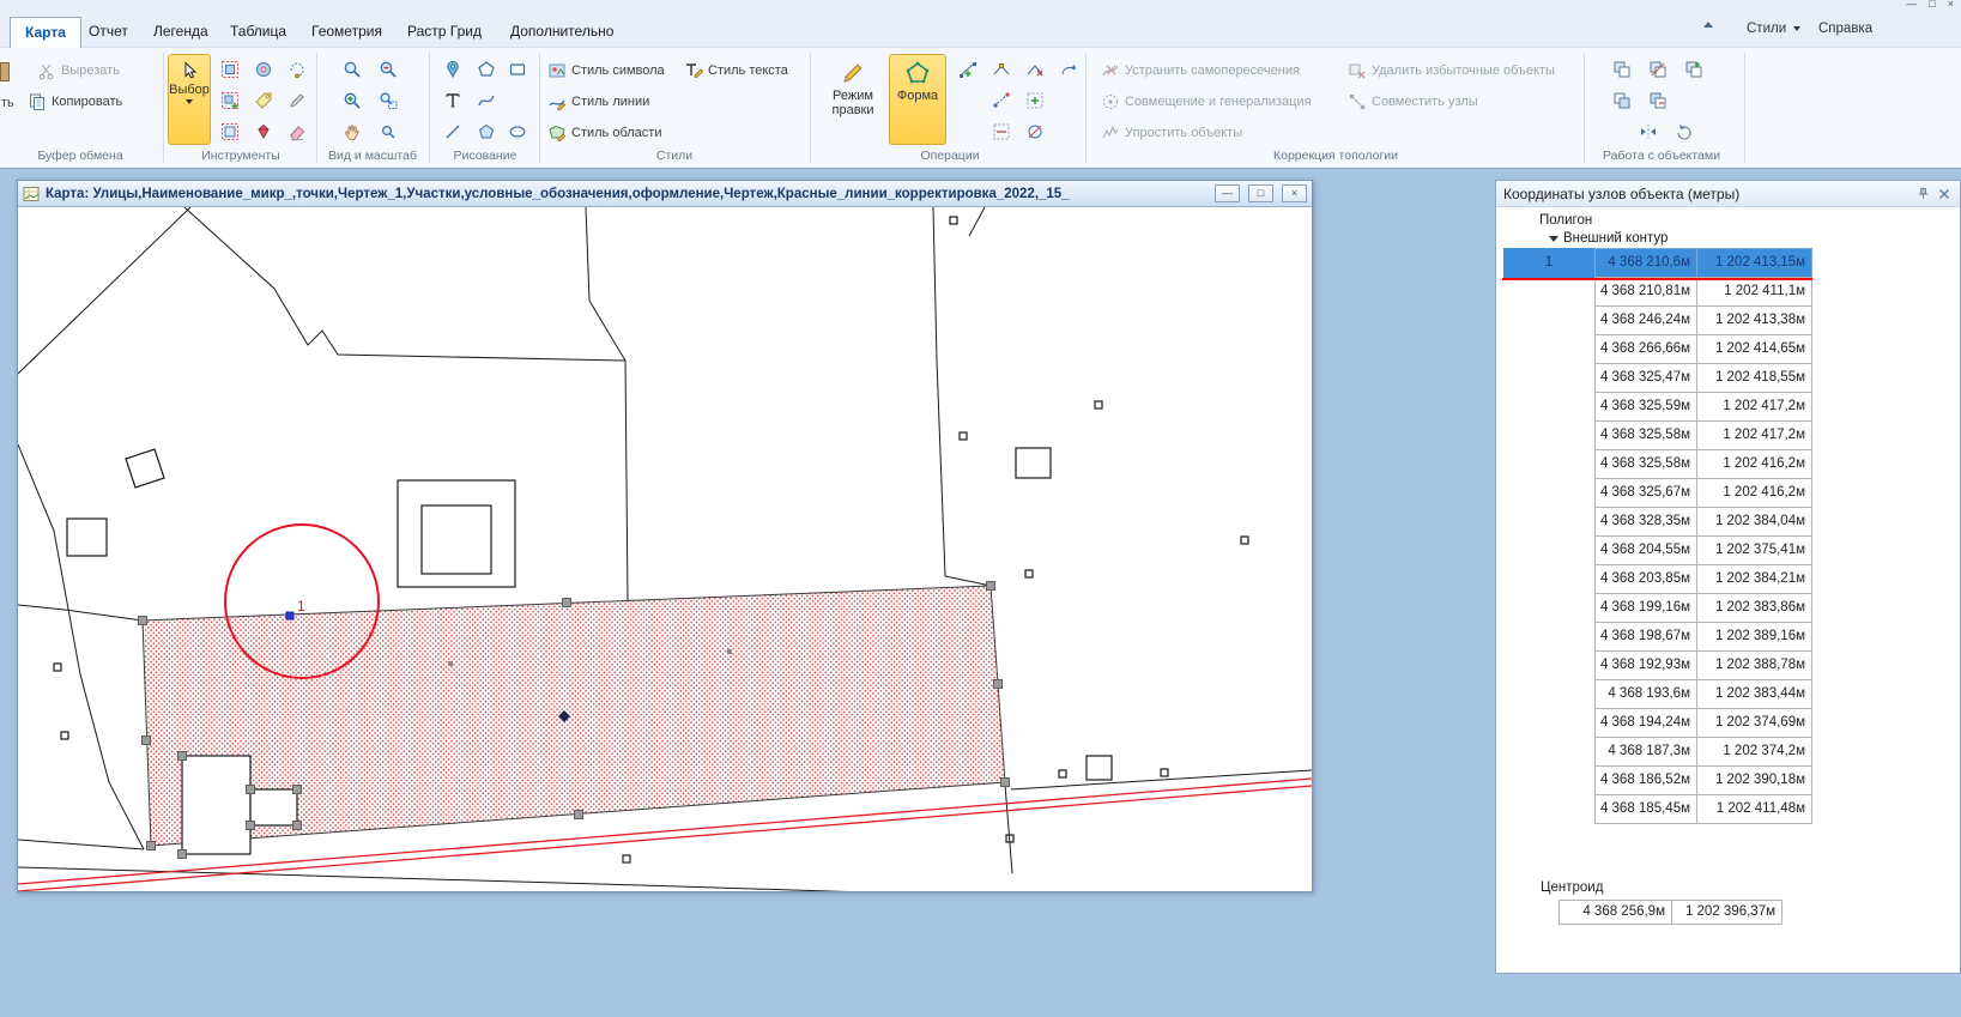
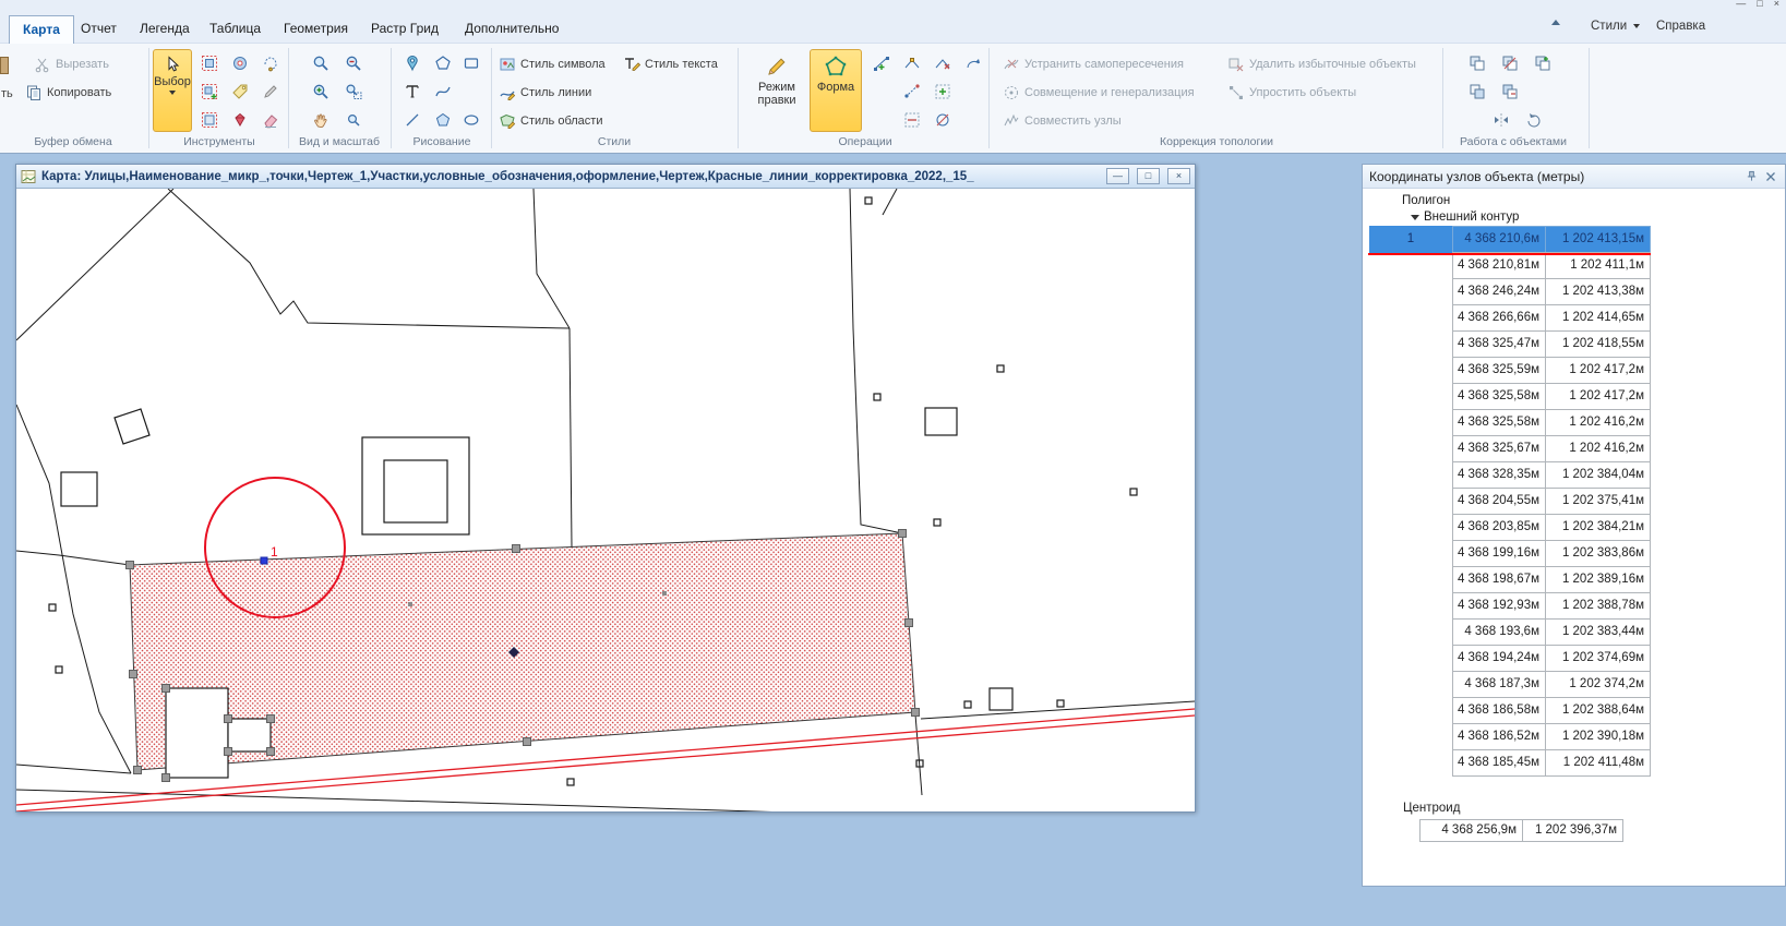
  Карта
  Отчет
  Легенда
  Таблица
  Геометрия
  Растр Грид
  Дополнительно
  Стили
  Справка
  —
  □
  ×
  ть
  Вырезать
  Копировать
  Буфер обмена
  Выбор
  Инструменты
  Вид и масштаб
  Рисование
  Стиль символа
  Стиль текста
  Стиль линии
  Стиль области
  Стили
  Режим правки
  Форма
  Операции
  Устранить самопересечения
  Совмещение и генерализация
- Упростить объекты
+ Совместить узлы
  Удалить избыточные объекты
- Совместить узлы
+ Упростить объекты
  Коррекция топологии
  Работа с объектами
  Карта: Улицы,Наименование_микр_,точки,Чертеж_1,Участки,условные_обозначения,оформление,Чертеж,Красные_линии_корректировка_2022,_15_
  —
  □
  ×
  1
  Координаты узлов объекта (метры)
  Полигон
  Внешний контур
  1
  4 368 210,6м
  1 202 413,15м
  4 368 210,81м
  1 202 411,1м
  4 368 246,24м
  1 202 413,38м
  4 368 266,66м
  1 202 414,65м
  4 368 325,47м
  1 202 418,55м
  4 368 325,59м
  1 202 417,2м
  4 368 325,58м
  1 202 417,2м
  4 368 325,58м
  1 202 416,2м
  4 368 325,67м
  1 202 416,2м
  4 368 328,35м
  1 202 384,04м
  4 368 204,55м
  1 202 375,41м
  4 368 203,85м
  1 202 384,21м
  4 368 199,16м
  1 202 383,86м
  4 368 198,67м
  1 202 389,16м
  4 368 192,93м
  1 202 388,78м
  4 368 193,6м
  1 202 383,44м
  4 368 194,24м
  1 202 374,69м
  4 368 187,3м
  1 202 374,2м
+ 4 368 186,58м
+ 1 202 388,64м
  4 368 186,52м
  1 202 390,18м
  4 368 185,45м
  1 202 411,48м
  Центроид
  4 368 256,9м
  1 202 396,37м
